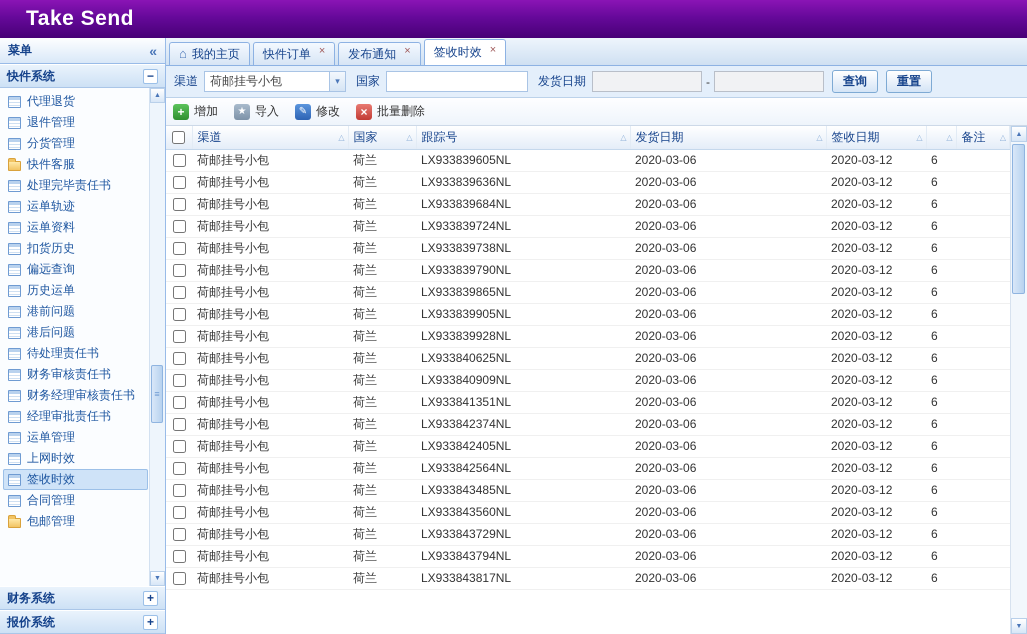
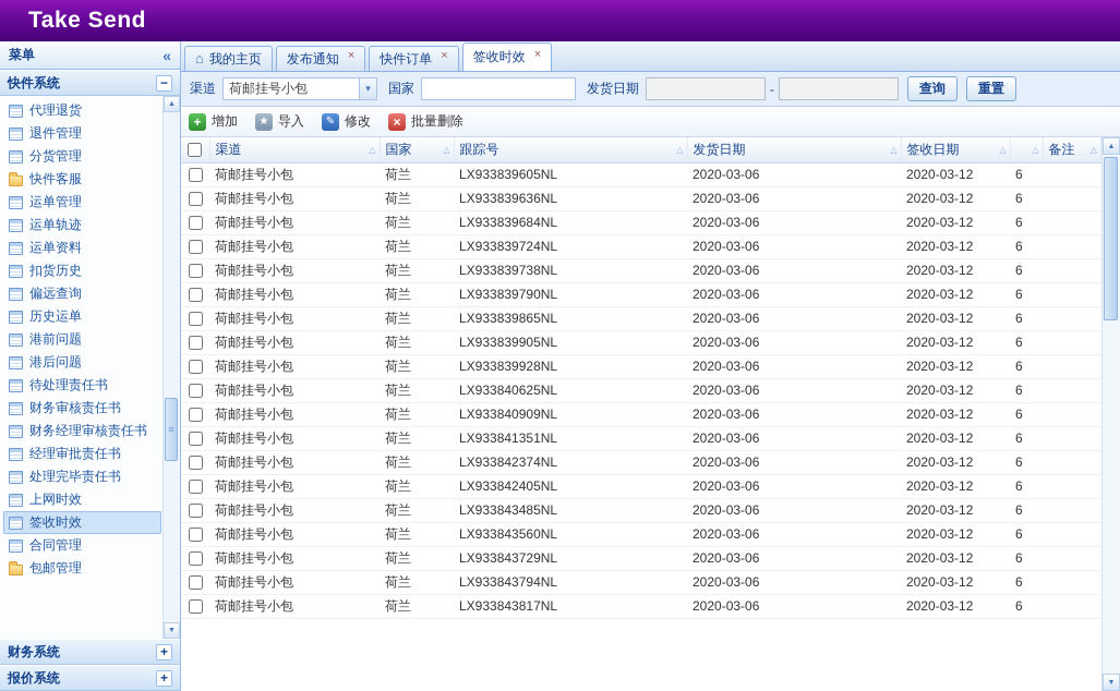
  Take Send
  菜单
  «
  快件系统
  −
  代理退货
  退件管理
  分货管理
  快件客服
- 处理完毕责任书
+ 运单管理
  运单轨迹
  运单资料
  扣货历史
  偏远查询
  历史运单
  港前问题
  港后问题
  待处理责任书
  财务审核责任书
  财务经理审核责任书
  经理审批责任书
- 运单管理
+ 处理完毕责任书
  上网时效
  签收时效
  合同管理
  包邮管理
  ≡
  财务系统
  +
  报价系统
  +
  ⌂
  我的主页
- 快件订单
+ 发布通知
  ×
- 发布通知
+ 快件订单
  ×
  签收时效
  ×
  渠道
  荷邮挂号小包
  ▾
  国家
  发货日期
  -
  查询
  重置
  +
  增加
  ★
  导入
  ✎
  修改
  ×
  批量删除
  	渠道 △	国家 △	跟踪号 △	发货日期 △	签收日期 △	△	备注 △
  	荷邮挂号小包	荷兰	LX933839605NL	2020-03-06	2020-03-12	6
  	荷邮挂号小包	荷兰	LX933839636NL	2020-03-06	2020-03-12	6
  	荷邮挂号小包	荷兰	LX933839684NL	2020-03-06	2020-03-12	6
  	荷邮挂号小包	荷兰	LX933839724NL	2020-03-06	2020-03-12	6
  	荷邮挂号小包	荷兰	LX933839738NL	2020-03-06	2020-03-12	6
  	荷邮挂号小包	荷兰	LX933839790NL	2020-03-06	2020-03-12	6
  	荷邮挂号小包	荷兰	LX933839865NL	2020-03-06	2020-03-12	6
  	荷邮挂号小包	荷兰	LX933839905NL	2020-03-06	2020-03-12	6
  	荷邮挂号小包	荷兰	LX933839928NL	2020-03-06	2020-03-12	6
  	荷邮挂号小包	荷兰	LX933840625NL	2020-03-06	2020-03-12	6
  	荷邮挂号小包	荷兰	LX933840909NL	2020-03-06	2020-03-12	6
  	荷邮挂号小包	荷兰	LX933841351NL	2020-03-06	2020-03-12	6
  	荷邮挂号小包	荷兰	LX933842374NL	2020-03-06	2020-03-12	6
  	荷邮挂号小包	荷兰	LX933842405NL	2020-03-06	2020-03-12	6
- 	荷邮挂号小包	荷兰	LX933842564NL	2020-03-06	2020-03-12	6
  	荷邮挂号小包	荷兰	LX933843485NL	2020-03-06	2020-03-12	6
  	荷邮挂号小包	荷兰	LX933843560NL	2020-03-06	2020-03-12	6
  	荷邮挂号小包	荷兰	LX933843729NL	2020-03-06	2020-03-12	6
  	荷邮挂号小包	荷兰	LX933843794NL	2020-03-06	2020-03-12	6
  	荷邮挂号小包	荷兰	LX933843817NL	2020-03-06	2020-03-12	6
